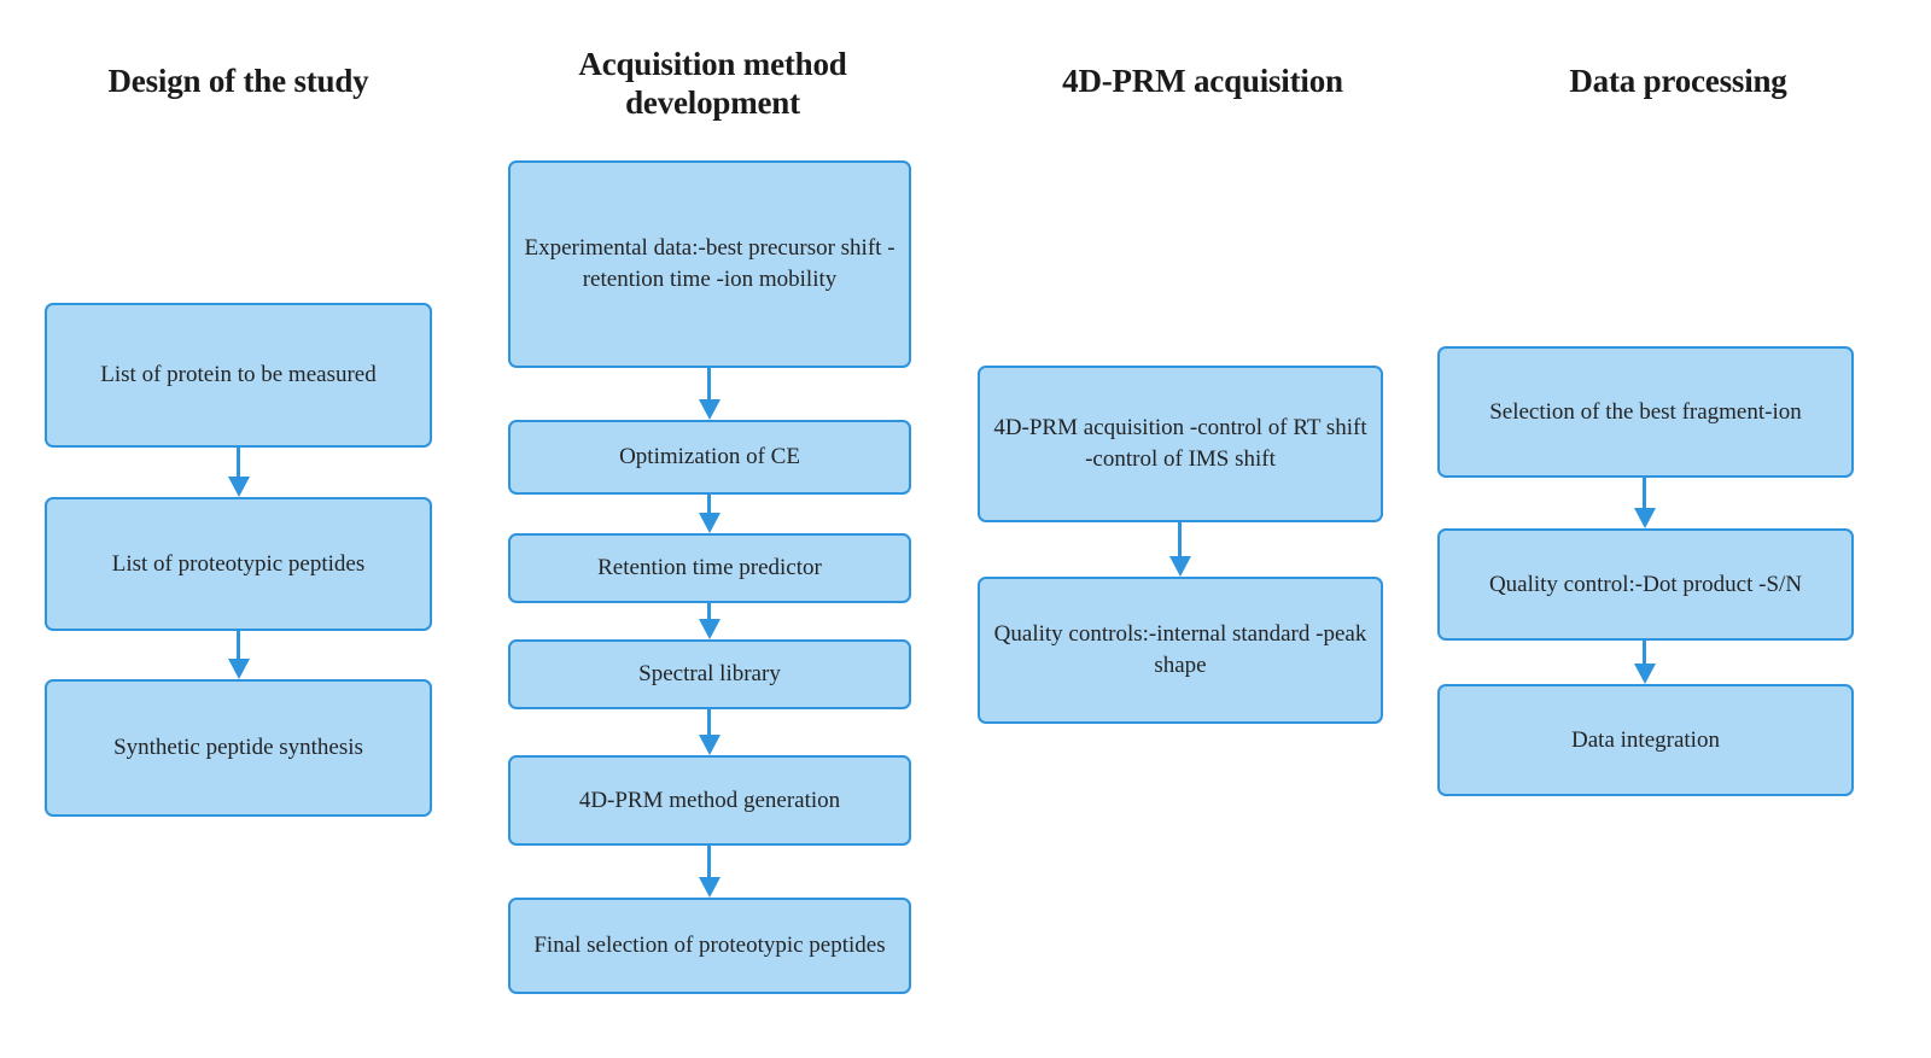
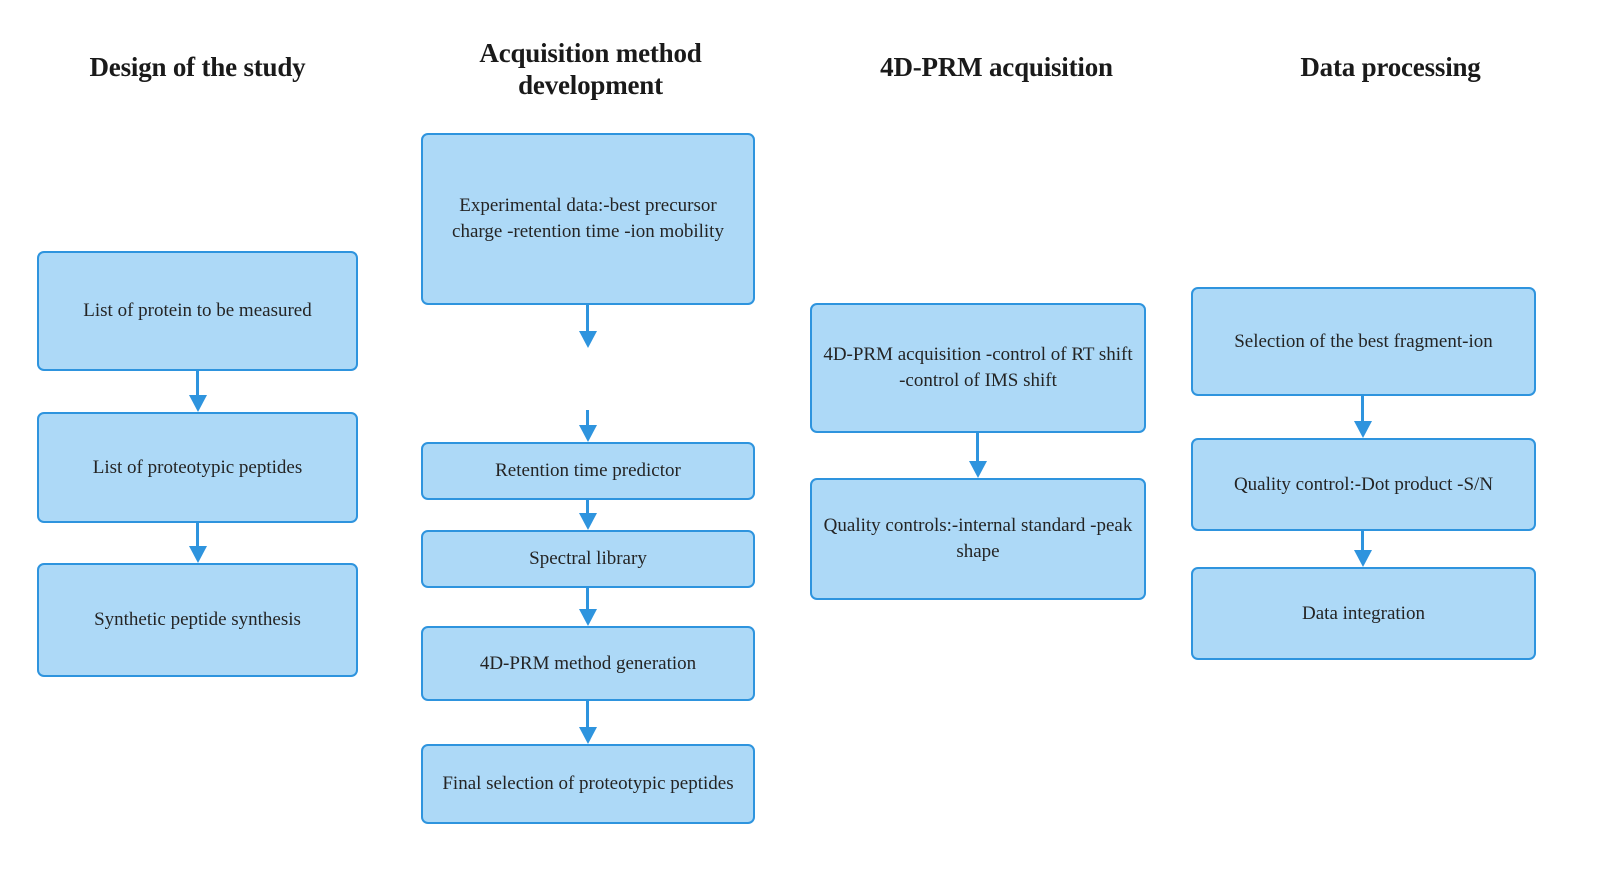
  Design of the study
  Acquisition method development
  4D-PRM acquisition
  Data processing
  List of protein to be measured
  List of proteotypic peptides
  Synthetic peptide synthesis
- Experimental data:-best precursor shift -retention time -ion mobility
+ Experimental data:-best precursor charge -retention time -ion mobility
- Optimization of CE
  Retention time predictor
  Spectral library
  4D-PRM method generation
  Final selection of proteotypic peptides
  4D-PRM acquisition -control of RT shift -control of IMS shift
  Quality controls:-internal standard -peak shape
  Selection of the best fragment-ion
  Quality control:-Dot product -S/N
  Data integration
